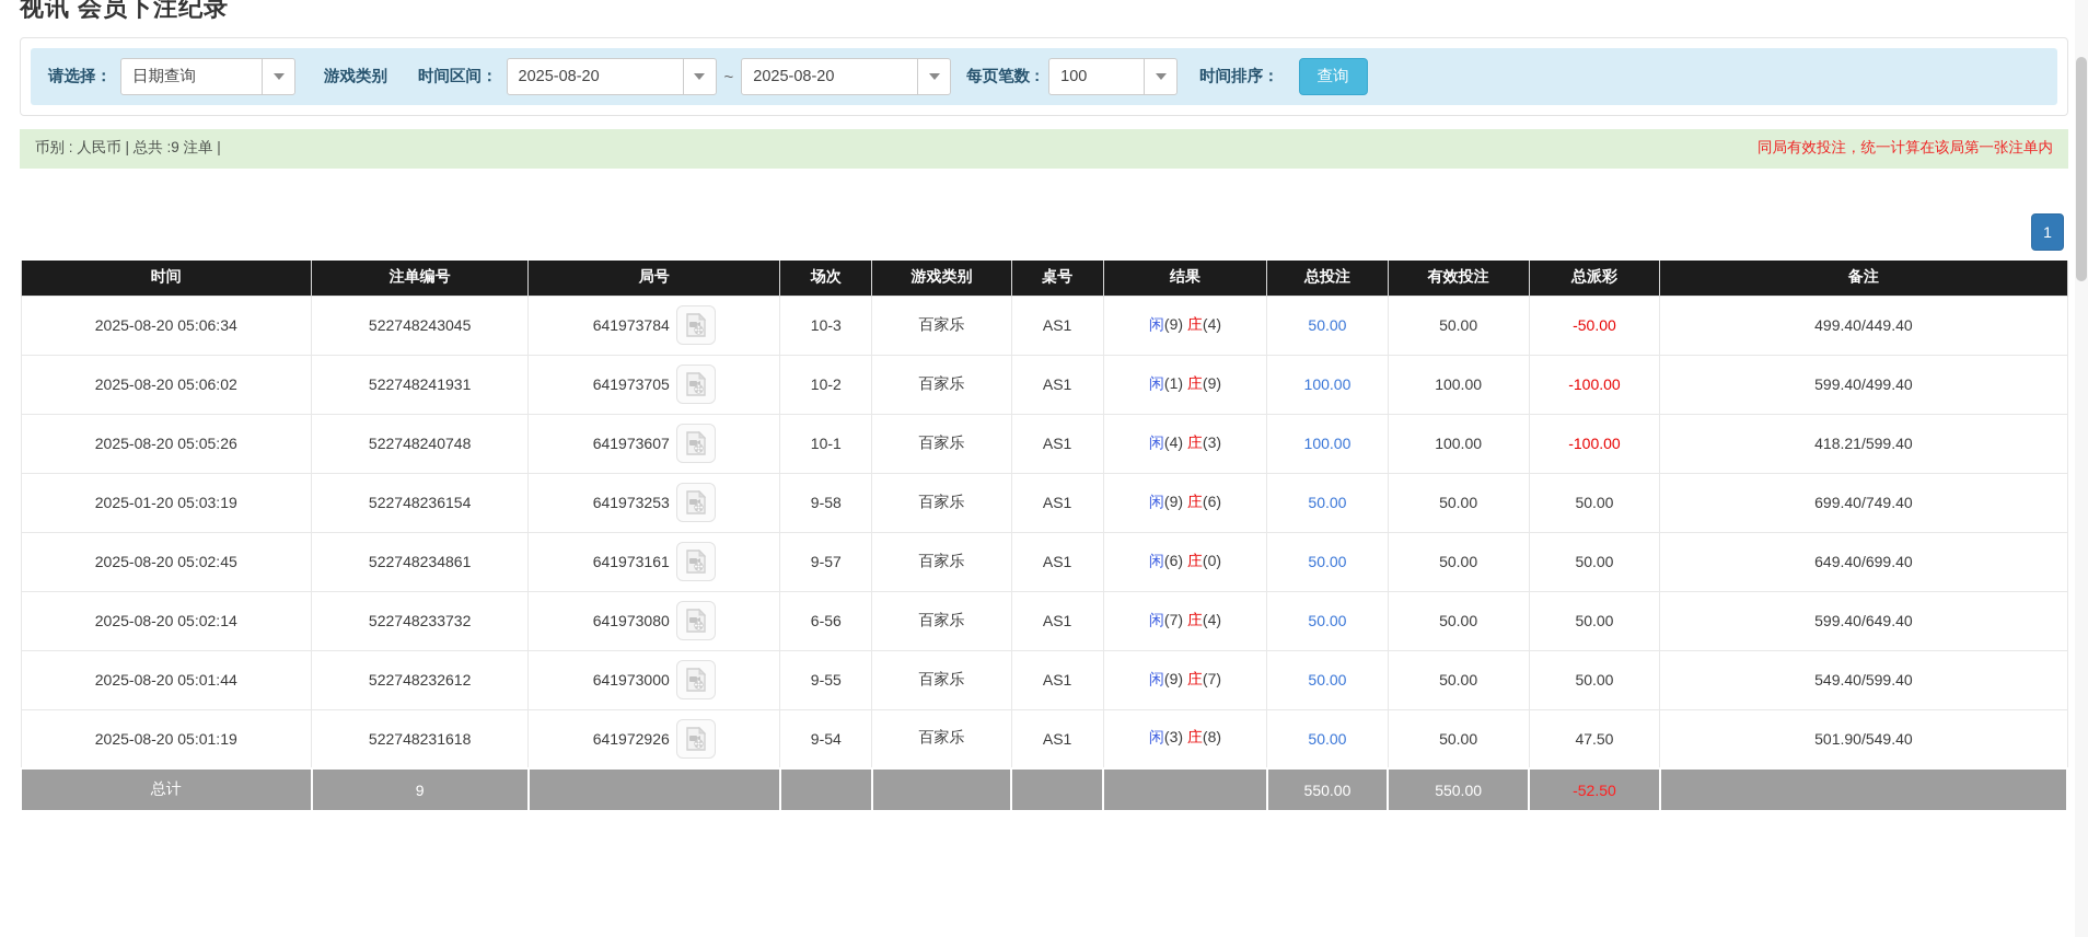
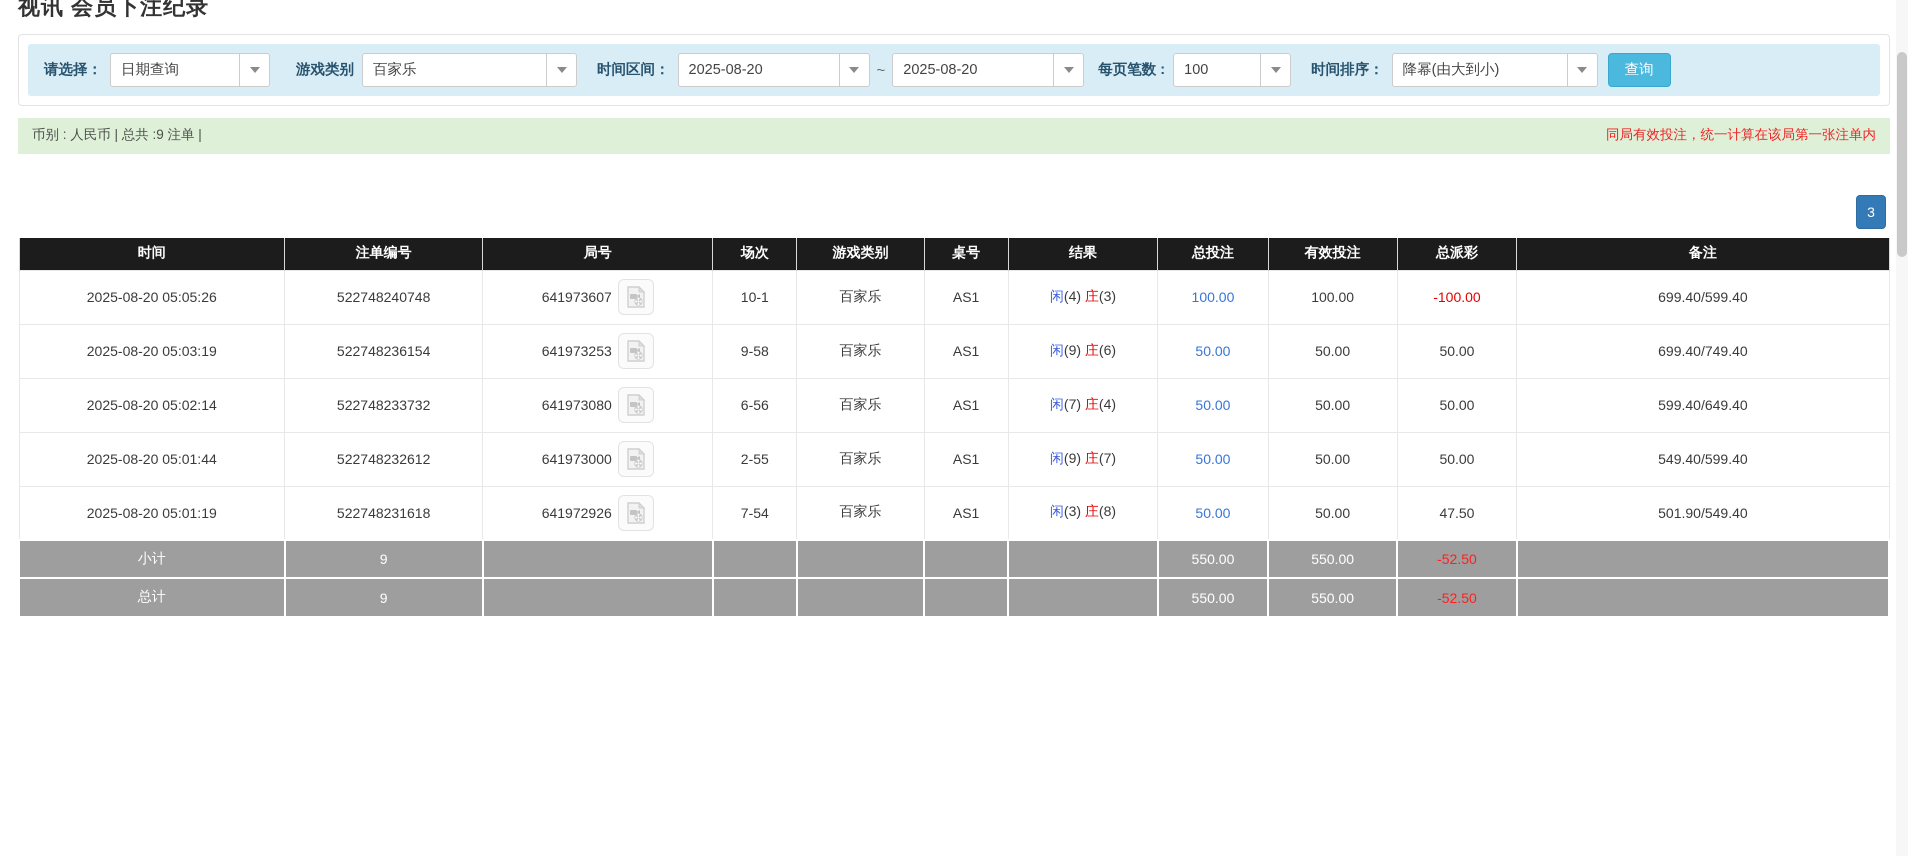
  视讯 会员下注纪录
  请选择：
  日期查询
  游戏类别
+ 百家乐
  时间区间：
  2025-08-20
  ~
  2025-08-20
  每页笔数 :
  100
  时间排序：
+ 降幂(由大到小)
  查询
  币别 : 人民币 | 总共 :9 注单 |
  同局有效投注，统一计算在该局第一张注单内
- 1
+ 3
  时间	注单编号	局号	场次	游戏类别	桌号	结果	总投注	有效投注	总派彩	备注
- 2025-08-20 05:06:34	522748243045	641973784	10-3	百家乐	AS1	闲(9) 庄(4)	50.00	50.00	-50.00	499.40/449.40
- 2025-08-20 05:06:02	522748241931	641973705	10-2	百家乐	AS1	闲(1) 庄(9)	100.00	100.00	-100.00	599.40/499.40
- 2025-08-20 05:05:26	522748240748	641973607	10-1	百家乐	AS1	闲(4) 庄(3)	100.00	100.00	-100.00	418.21/599.40
+ 2025-08-20 05:05:26	522748240748	641973607	10-1	百家乐	AS1	闲(4) 庄(3)	100.00	100.00	-100.00	699.40/599.40
- 2025-01-20 05:03:19	522748236154	641973253	9-58	百家乐	AS1	闲(9) 庄(6)	50.00	50.00	50.00	699.40/749.40
+ 2025-08-20 05:03:19	522748236154	641973253	9-58	百家乐	AS1	闲(9) 庄(6)	50.00	50.00	50.00	699.40/749.40
- 2025-08-20 05:02:45	522748234861	641973161	9-57	百家乐	AS1	闲(6) 庄(0)	50.00	50.00	50.00	649.40/699.40
  2025-08-20 05:02:14	522748233732	641973080	6-56	百家乐	AS1	闲(7) 庄(4)	50.00	50.00	50.00	599.40/649.40
- 2025-08-20 05:01:44	522748232612	641973000	9-55	百家乐	AS1	闲(9) 庄(7)	50.00	50.00	50.00	549.40/599.40
+ 2025-08-20 05:01:44	522748232612	641973000	2-55	百家乐	AS1	闲(9) 庄(7)	50.00	50.00	50.00	549.40/599.40
- 2025-08-20 05:01:19	522748231618	641972926	9-54	百家乐	AS1	闲(3) 庄(8)	50.00	50.00	47.50	501.90/549.40
+ 2025-08-20 05:01:19	522748231618	641972926	7-54	百家乐	AS1	闲(3) 庄(8)	50.00	50.00	47.50	501.90/549.40
+ 小计	9						550.00	550.00	-52.50
  总计	9						550.00	550.00	-52.50
